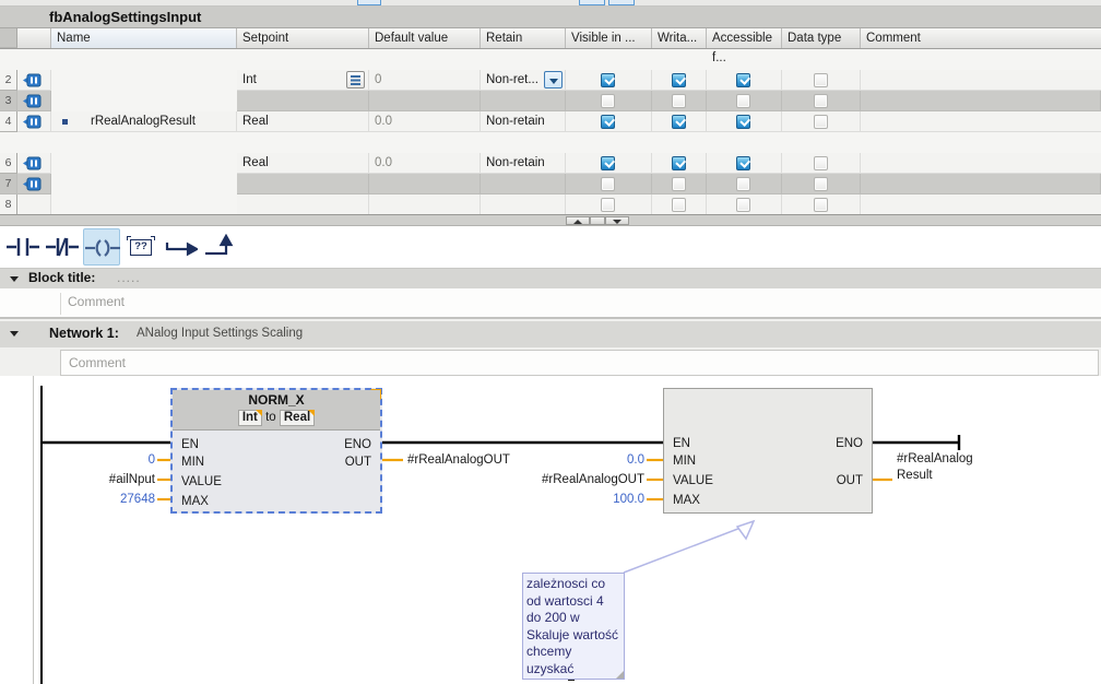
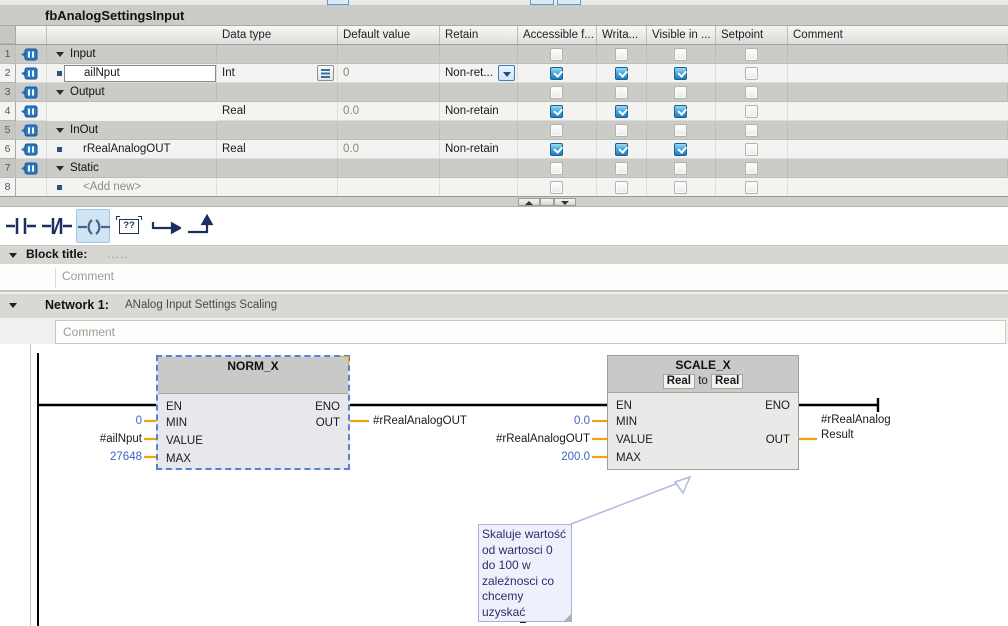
  fbAnalogSettingsInput
- Name
- Setpoint
+ Data type
  Default value
  Retain
- Visible in ...
+ Accessible f...
  Writa...
- Accessible f...
+ Visible in ...
- Data type
+ Setpoint
  Comment
+ 1
+ Input
  2
+ ailNput
  Int
  0
  Non-ret...
  3
+ Output
  4
- rRealAnalogResult
  Real
  0.0
  Non-retain
+ 5
+ InOut
  6
+ rRealAnalogOUT
  Real
  0.0
  Non-retain
  7
+ Static
  8
+ <Add new>
  ??
  Block title:
  .....
  Comment
  Network 1:
  ANalog Input Settings Scaling
  Comment
  NORM_X
- Int to Real
  EN
  MIN
  VALUE
  MAX
  ENO
  OUT
+ SCALE_X
+ Real to Real
  EN
  MIN
  VALUE
  MAX
  ENO
  OUT
  0
  #ailNput
  27648
  #rRealAnalogOUT
  0.0
  #rRealAnalogOUT
- 100.0
+ 200.0
  #rRealAnalog
  Result
- zależnosci co
+ Skaluje wartość
- od wartosci 4
+ od wartosci 0
- do 200 w
+ do 100 w
- Skaluje wartość
+ zależnosci co
  chcemy
  uzyskać
